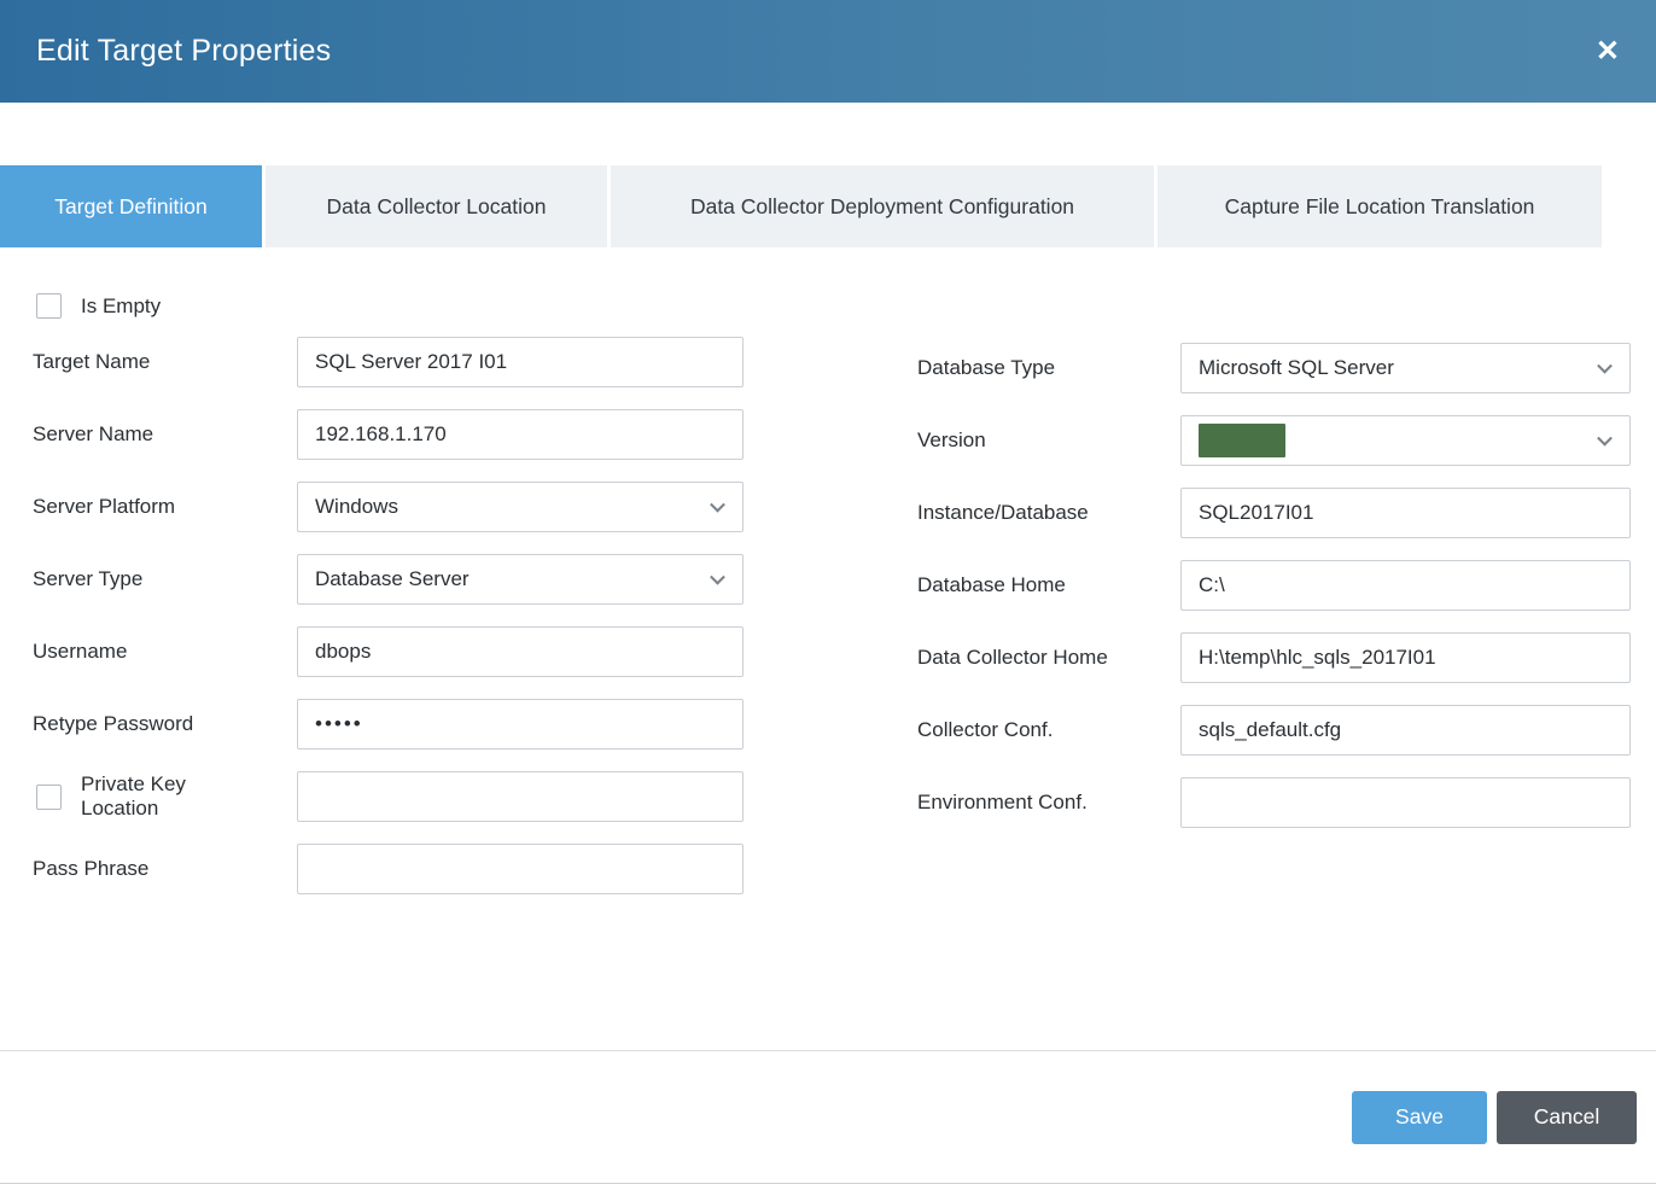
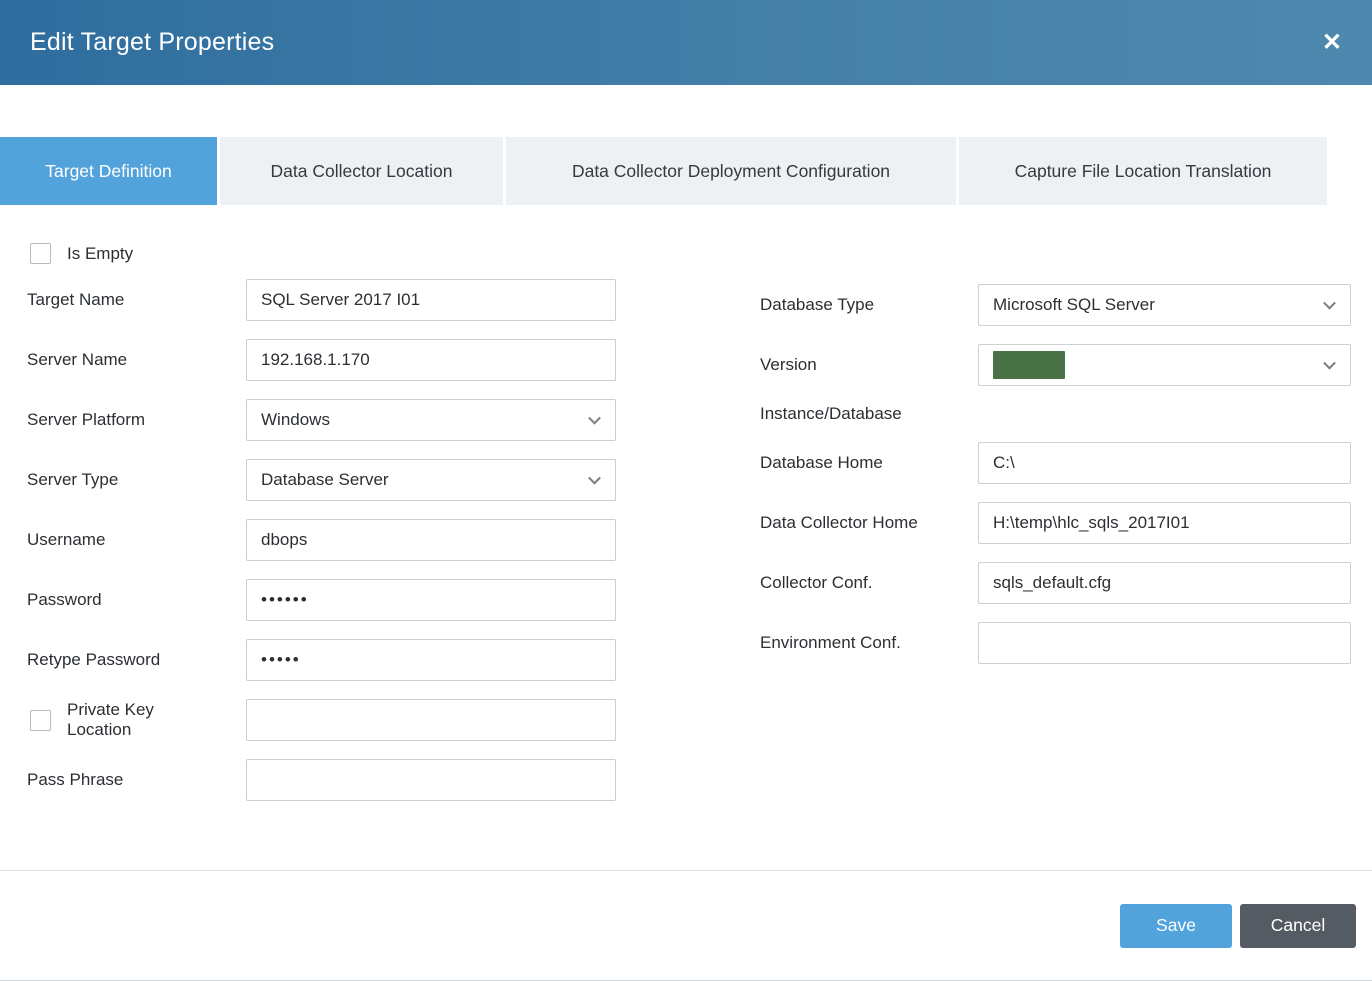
  Edit Target Properties
  ✕
  Target Definition
  Data Collector Location
  Data Collector Deployment Configuration
  Capture File Location Translation
  Is Empty
  Target Name
  SQL Server 2017 I01
  Server Name
  192.168.1.170
  Server Platform
  Windows
  Server Type
  Database Server
  Username
  dbops
+ Password
+ ••••••
  Retype Password
  •••••
  Private Key
  Location
  Pass Phrase
  Database Type
  Microsoft SQL Server
  Version
  Instance/Database
- SQL2017I01
  Database Home
  C:\
  Data Collector Home
  H:\temp\hlc_sqls_2017I01
  Collector Conf.
  sqls_default.cfg
  Environment Conf.
  Save
  Cancel
